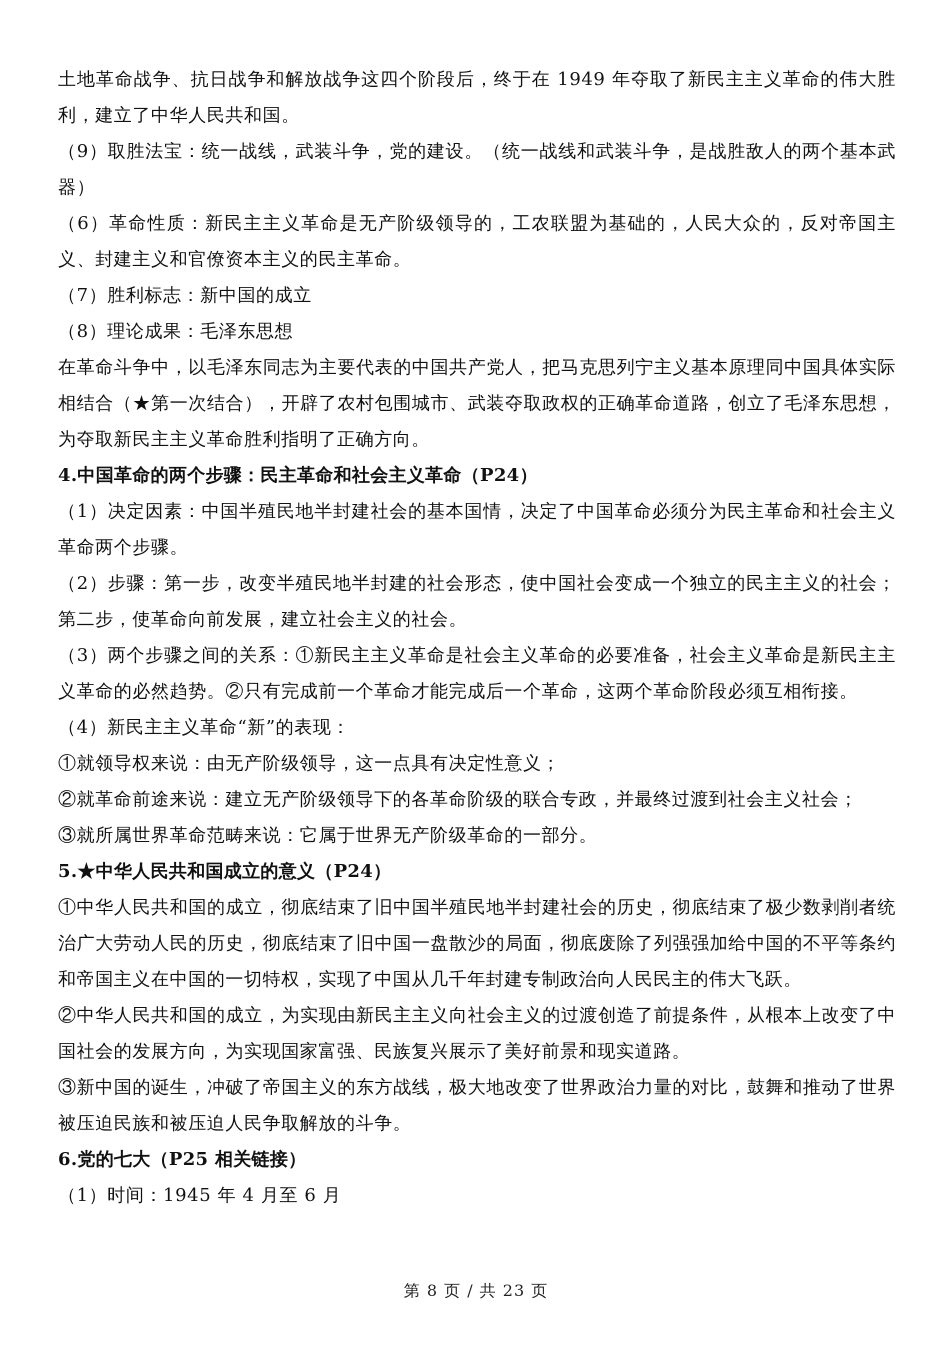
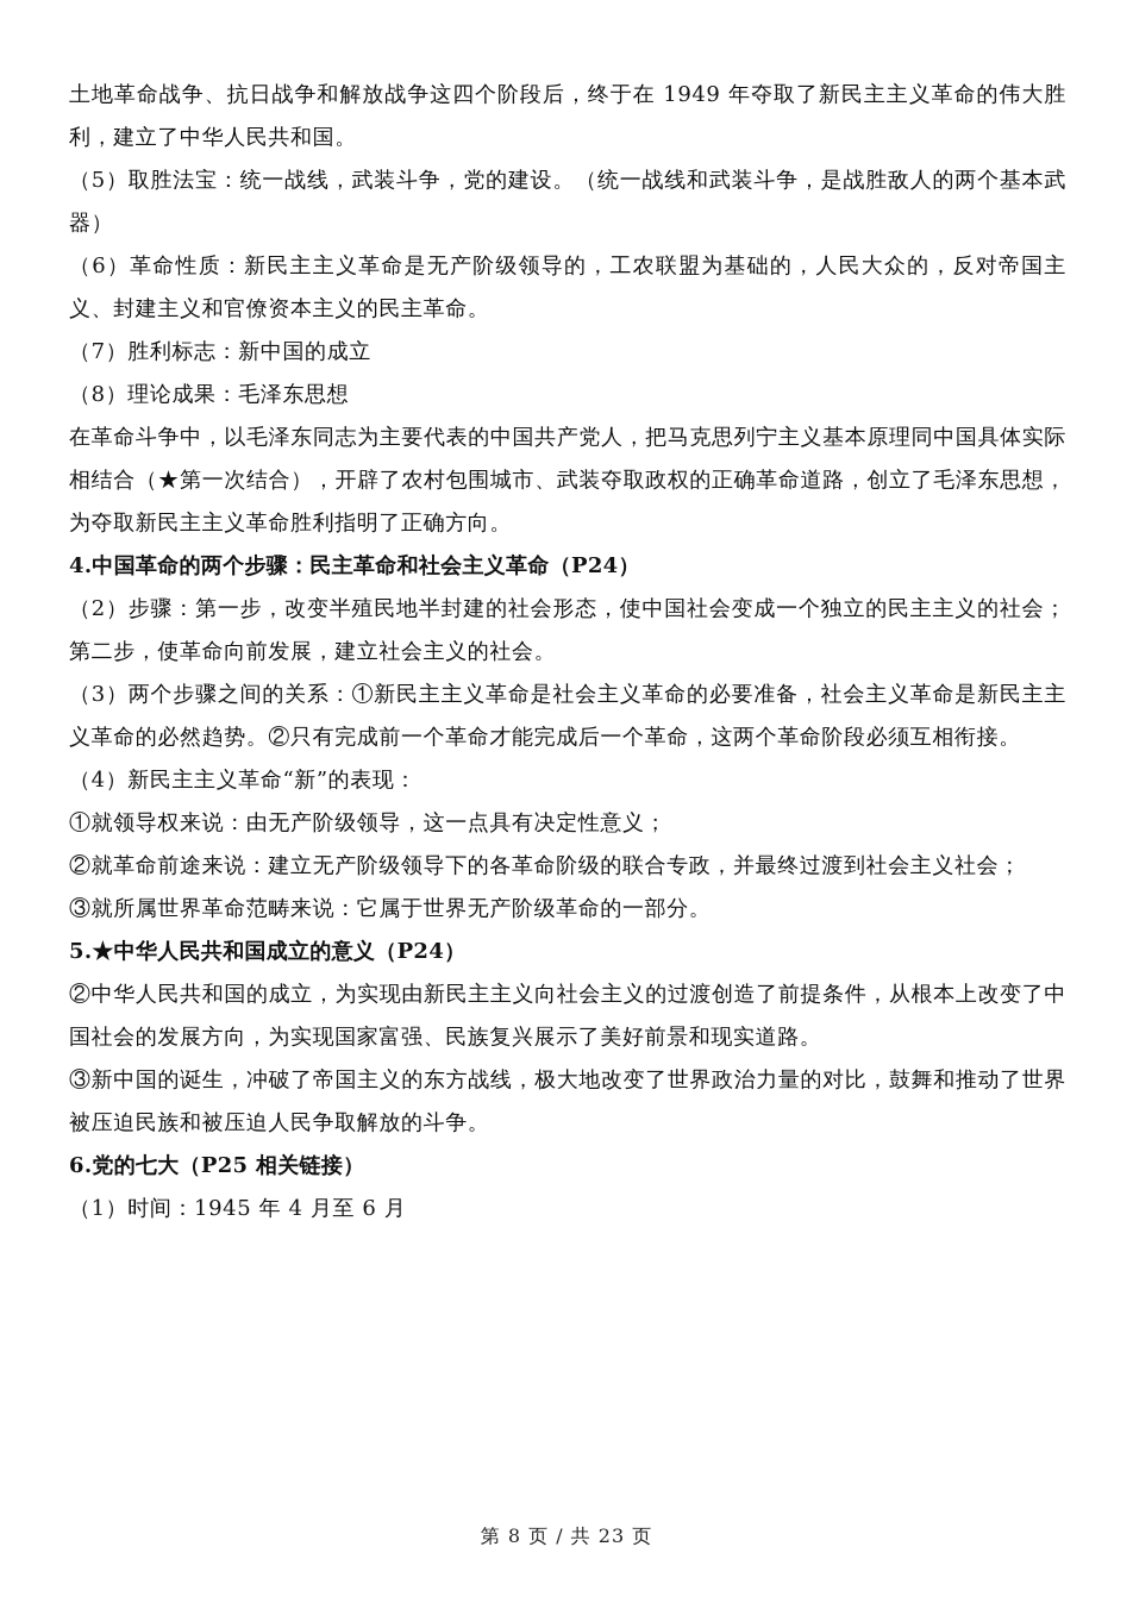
  土地革命战争、抗日战争和解放战争这四个阶段后，终于在 1949 年夺取了新民主主义革命的伟大胜利，建立了中华人民共和国。
- （9）取胜法宝：统一战线，武装斗争，党的建设。（统一战线和武装斗争，是战胜敌人的两个基本武器）
+ （5）取胜法宝：统一战线，武装斗争，党的建设。（统一战线和武装斗争，是战胜敌人的两个基本武器）
  （6）革命性质：新民主主义革命是无产阶级领导的，工农联盟为基础的，人民大众的，反对帝国主义、封建主义和官僚资本主义的民主革命。
  （7）胜利标志：新中国的成立
  （8）理论成果：毛泽东思想
  在革命斗争中，以毛泽东同志为主要代表的中国共产党人，把马克思列宁主义基本原理同中国具体实际相结合（★第一次结合），开辟了农村包围城市、武装夺取政权的正确革命道路，创立了毛泽东思想，为夺取新民主主义革命胜利指明了正确方向。
  4.中国革命的两个步骤：民主革命和社会主义革命（P24）
- （1）决定因素：中国半殖民地半封建社会的基本国情，决定了中国革命必须分为民主革命和社会主义革命两个步骤。
  （2）步骤：第一步，改变半殖民地半封建的社会形态，使中国社会变成一个独立的民主主义的社会；第二步，使革命向前发展，建立社会主义的社会。
  （3）两个步骤之间的关系：①新民主主义革命是社会主义革命的必要准备，社会主义革命是新民主主义革命的必然趋势。②只有完成前一个革命才能完成后一个革命，这两个革命阶段必须互相衔接。
  （4）新民主主义革命“新”的表现：
  ①就领导权来说：由无产阶级领导，这一点具有决定性意义；
  ②就革命前途来说：建立无产阶级领导下的各革命阶级的联合专政，并最终过渡到社会主义社会；
  ③就所属世界革命范畴来说：它属于世界无产阶级革命的一部分。
  5.★中华人民共和国成立的意义（P24）
- ①中华人民共和国的成立，彻底结束了旧中国半殖民地半封建社会的历史，彻底结束了极少数剥削者统治广大劳动人民的历史，彻底结束了旧中国一盘散沙的局面，彻底废除了列强强加给中国的不平等条约和帝国主义在中国的一切特权，实现了中国从几千年封建专制政治向人民民主的伟大飞跃。
  ②中华人民共和国的成立，为实现由新民主主义向社会主义的过渡创造了前提条件，从根本上改变了中国社会的发展方向，为实现国家富强、民族复兴展示了美好前景和现实道路。
  ③新中国的诞生，冲破了帝国主义的东方战线，极大地改变了世界政治力量的对比，鼓舞和推动了世界被压迫民族和被压迫人民争取解放的斗争。
  6.党的七大（P25 相关链接）
  （1）时间：1945 年 4 月至 6 月
  第 8 页 / 共 23 页
